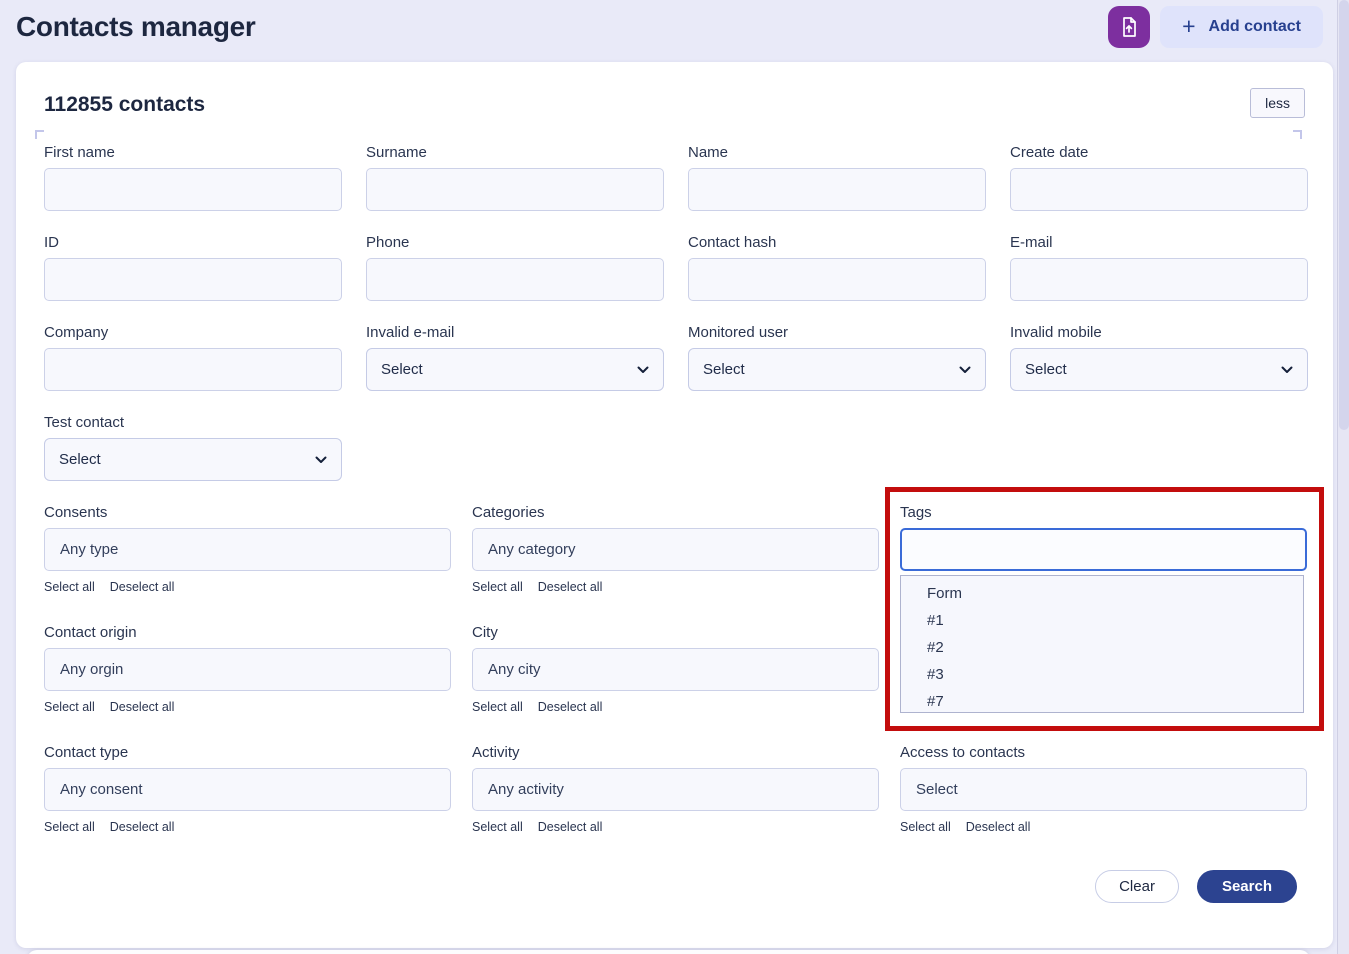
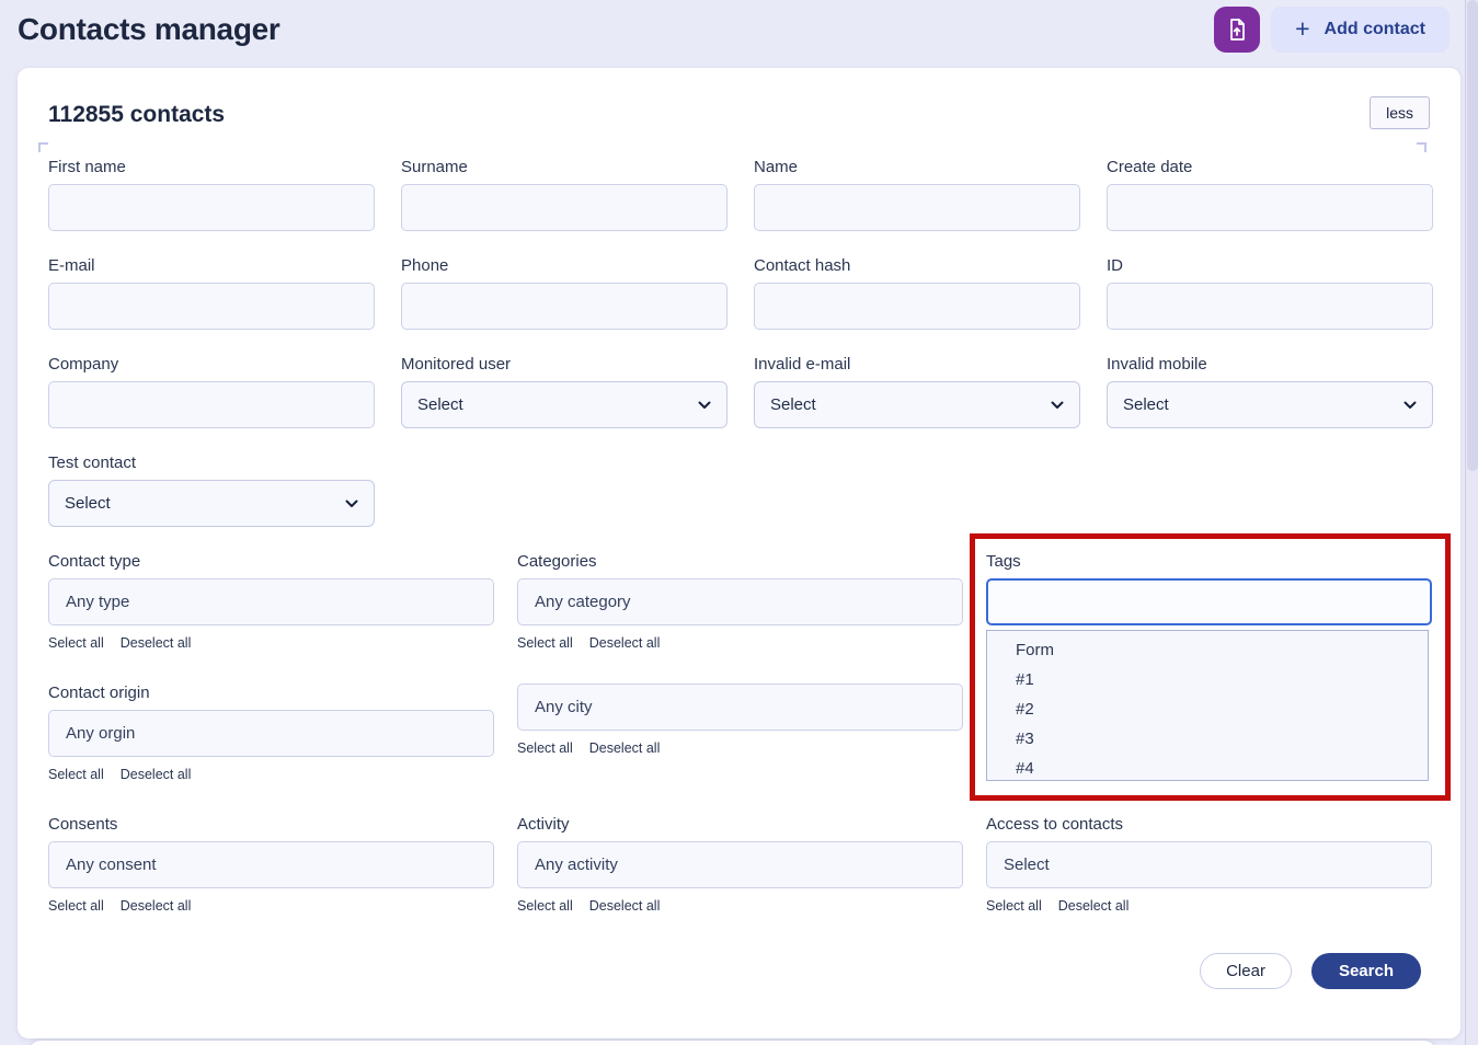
  Contacts manager
  +
  Add contact
  112855 contacts
  less
  First name
  Surname
  Name
  Create date
- ID
+ E-mail
  Phone
  Contact hash
- E-mail
+ ID
  Company
- Invalid e-mail
+ Monitored user
  Select
- Monitored user
+ Invalid e-mail
  Select
  Invalid mobile
  Select
  Test contact
  Select
- Consents
+ Contact type
  Any type
  Select all
  Deselect all
  Categories
  Any category
  Select all
  Deselect all
  Tags
  Form
  #1
  #2
  #3
- #7
+ #4
  Contact origin
  Any orgin
  Select all
  Deselect all
- City
  Any city
  Select all
  Deselect all
- Contact type
+ Consents
  Any consent
  Select all
  Deselect all
  Activity
  Any activity
  Select all
  Deselect all
  Access to contacts
  Select
  Select all
  Deselect all
  Clear
  Search
